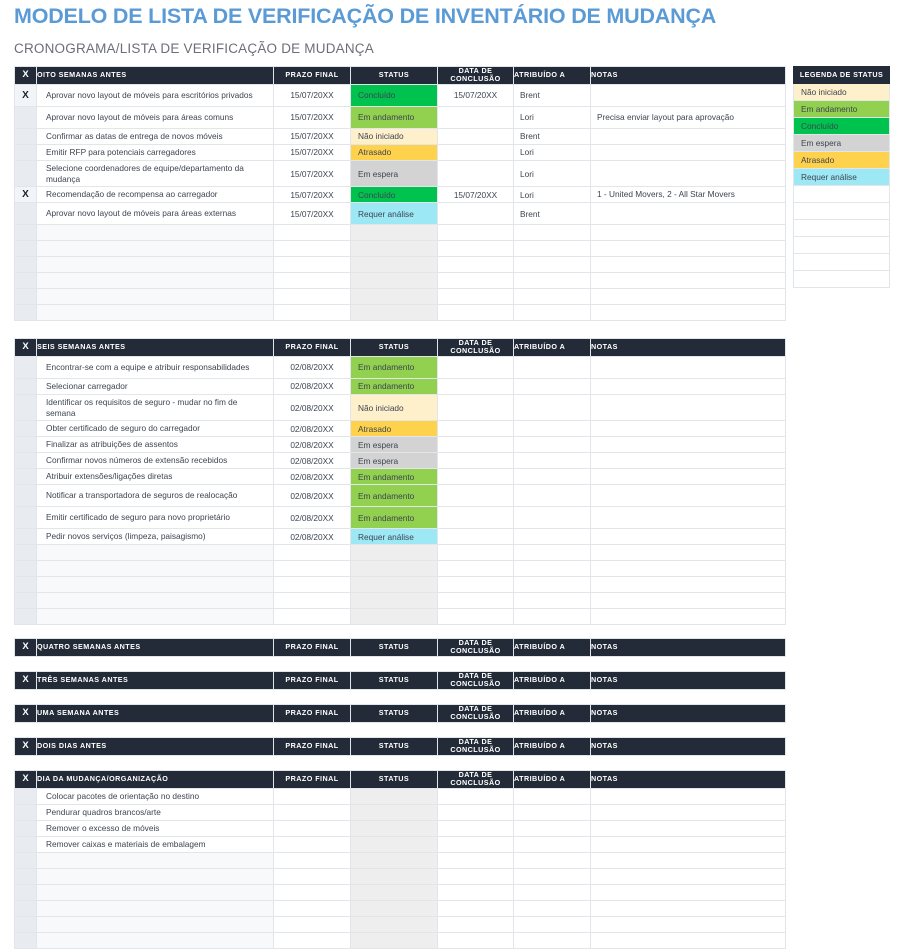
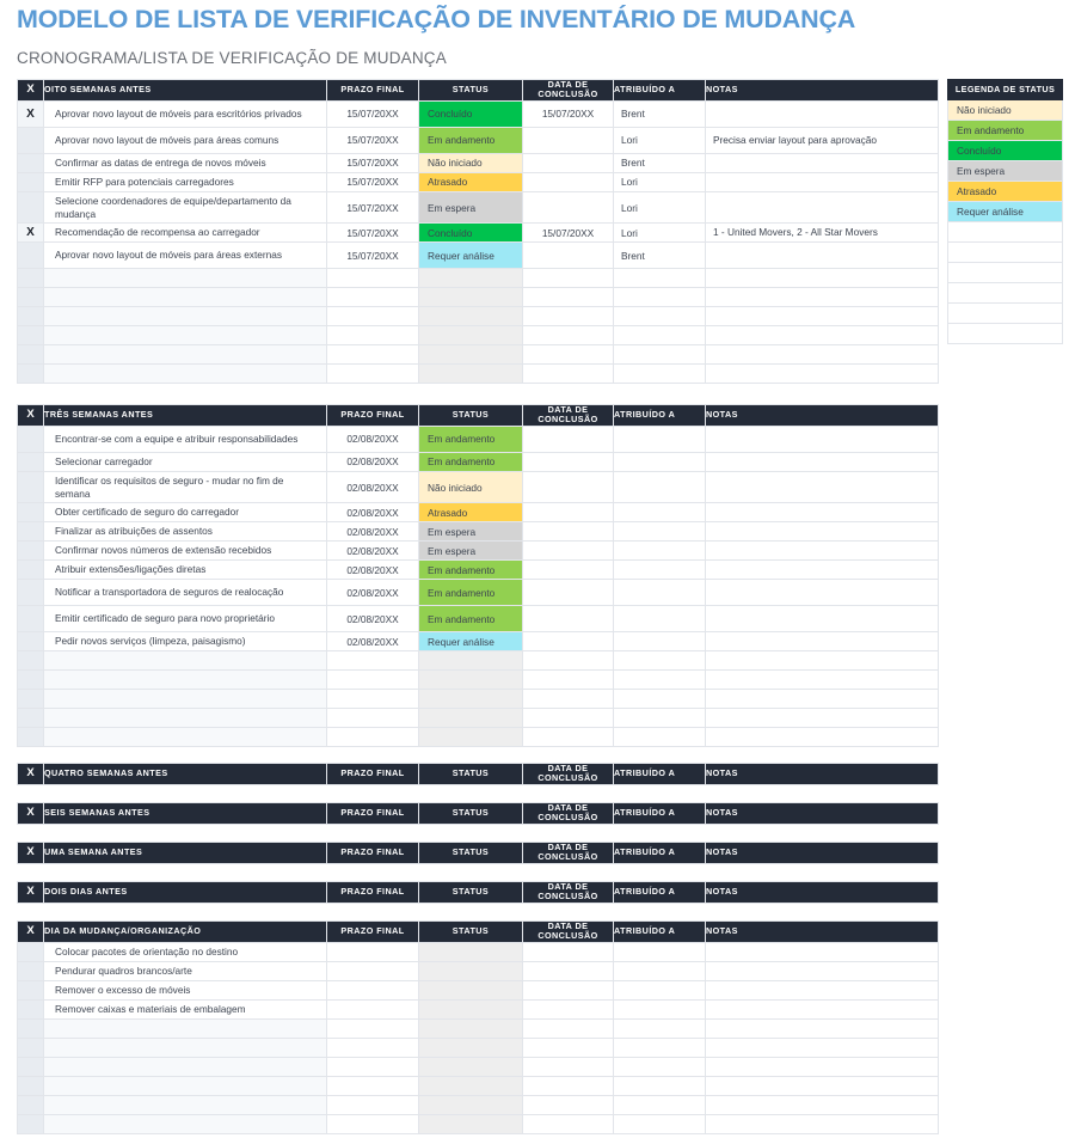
  MODELO DE LISTA DE VERIFICAÇÃO DE INVENTÁRIO DE MUDANÇA
  CRONOGRAMA/LISTA DE VERIFICAÇÃO DE MUDANÇA
  X	OITO SEMANAS ANTES	PRAZO FINAL	STATUS	DATA DECONCLUSÃO	ATRIBUÍDO A	NOTAS
  X	Aprovar novo layout de móveis para escritórios privados	15/07/20XX	Concluído	15/07/20XX	Brent
  	Aprovar novo layout de móveis para áreas comuns	15/07/20XX	Em andamento		Lori	Precisa enviar layout para aprovação
  	Confirmar as datas de entrega de novos móveis	15/07/20XX	Não iniciado		Brent
  	Emitir RFP para potenciais carregadores	15/07/20XX	Atrasado		Lori
  	Selecione coordenadores de equipe/departamento da mudança	15/07/20XX	Em espera		Lori
  X	Recomendação de recompensa ao carregador	15/07/20XX	Concluído	15/07/20XX	Lori	1 - United Movers, 2 - All Star Movers
  	Aprovar novo layout de móveis para áreas externas	15/07/20XX	Requer análise		Brent
- X	SEIS SEMANAS ANTES	PRAZO FINAL	STATUS	DATA DECONCLUSÃO	ATRIBUÍDO A	NOTAS
+ X	TRÊS SEMANAS ANTES	PRAZO FINAL	STATUS	DATA DECONCLUSÃO	ATRIBUÍDO A	NOTAS
  	Encontrar-se com a equipe e atribuir responsabilidades	02/08/20XX	Em andamento
  	Selecionar carregador	02/08/20XX	Em andamento
  	Identificar os requisitos de seguro - mudar no fim de semana	02/08/20XX	Não iniciado
  	Obter certificado de seguro do carregador	02/08/20XX	Atrasado
  	Finalizar as atribuições de assentos	02/08/20XX	Em espera
  	Confirmar novos números de extensão recebidos	02/08/20XX	Em espera
  	Atribuir extensões/ligações diretas	02/08/20XX	Em andamento
  	Notificar a transportadora de seguros de realocação	02/08/20XX	Em andamento
  	Emitir certificado de seguro para novo proprietário	02/08/20XX	Em andamento
  	Pedir novos serviços (limpeza, paisagismo)	02/08/20XX	Requer análise
  X	QUATRO SEMANAS ANTES	PRAZO FINAL	STATUS	DATA DECONCLUSÃO	ATRIBUÍDO A	NOTAS
- X	TRÊS SEMANAS ANTES	PRAZO FINAL	STATUS	DATA DECONCLUSÃO	ATRIBUÍDO A	NOTAS
+ X	SEIS SEMANAS ANTES	PRAZO FINAL	STATUS	DATA DECONCLUSÃO	ATRIBUÍDO A	NOTAS
  X	UMA SEMANA ANTES	PRAZO FINAL	STATUS	DATA DECONCLUSÃO	ATRIBUÍDO A	NOTAS
  X	DOIS DIAS ANTES	PRAZO FINAL	STATUS	DATA DECONCLUSÃO	ATRIBUÍDO A	NOTAS
  X	DIA DA MUDANÇA/ORGANIZAÇÃO	PRAZO FINAL	STATUS	DATA DECONCLUSÃO	ATRIBUÍDO A	NOTAS
  	Colocar pacotes de orientação no destino
  	Pendurar quadros brancos/arte
  	Remover o excesso de móveis
  	Remover caixas e materiais de embalagem
  LEGENDA DE STATUS
  Não iniciado
  Em andamento
  Concluído
  Em espera
  Atrasado
  Requer análise
